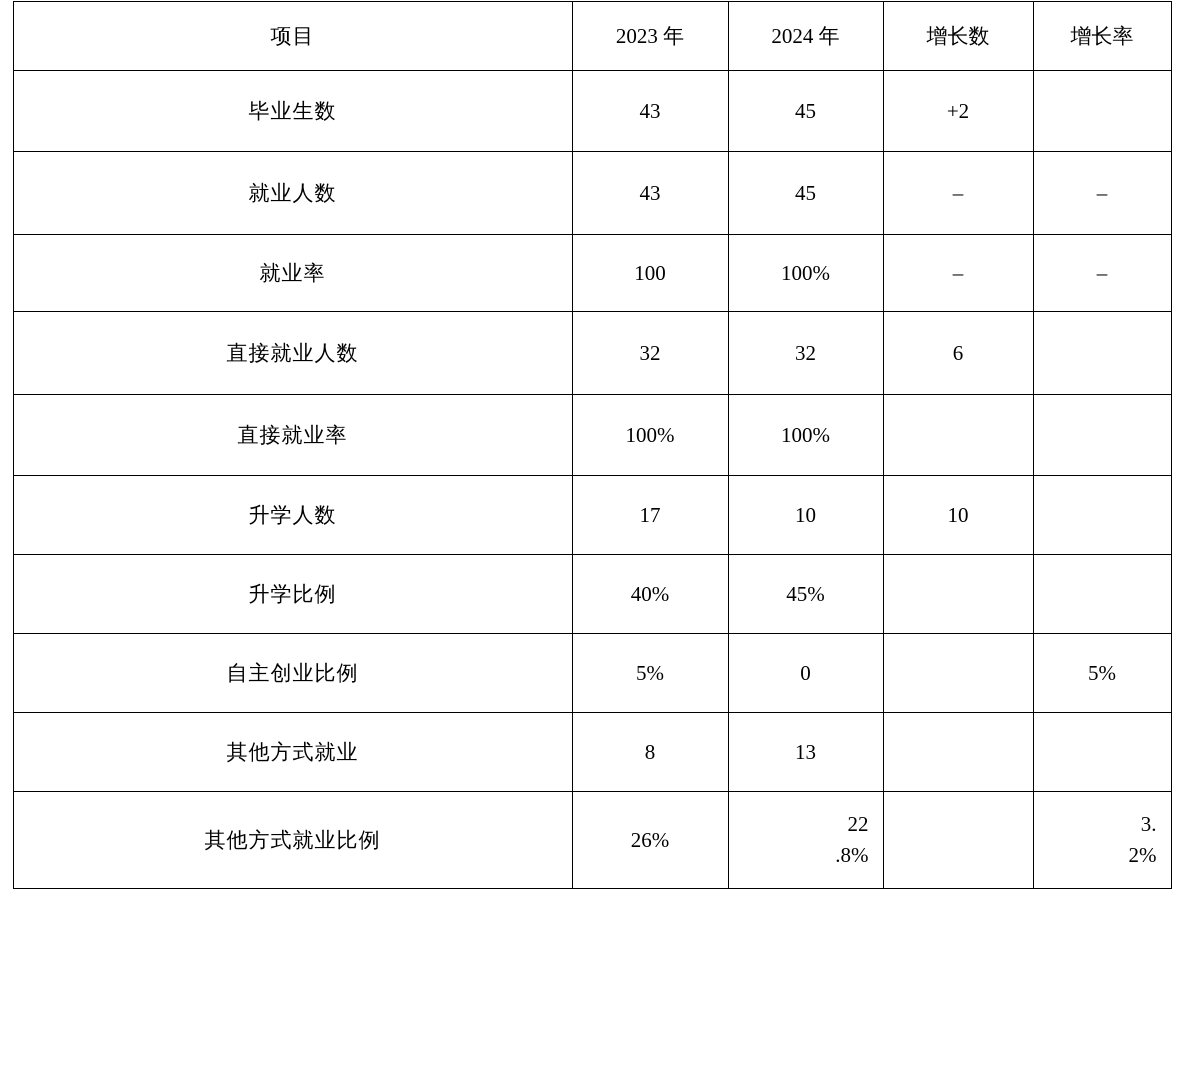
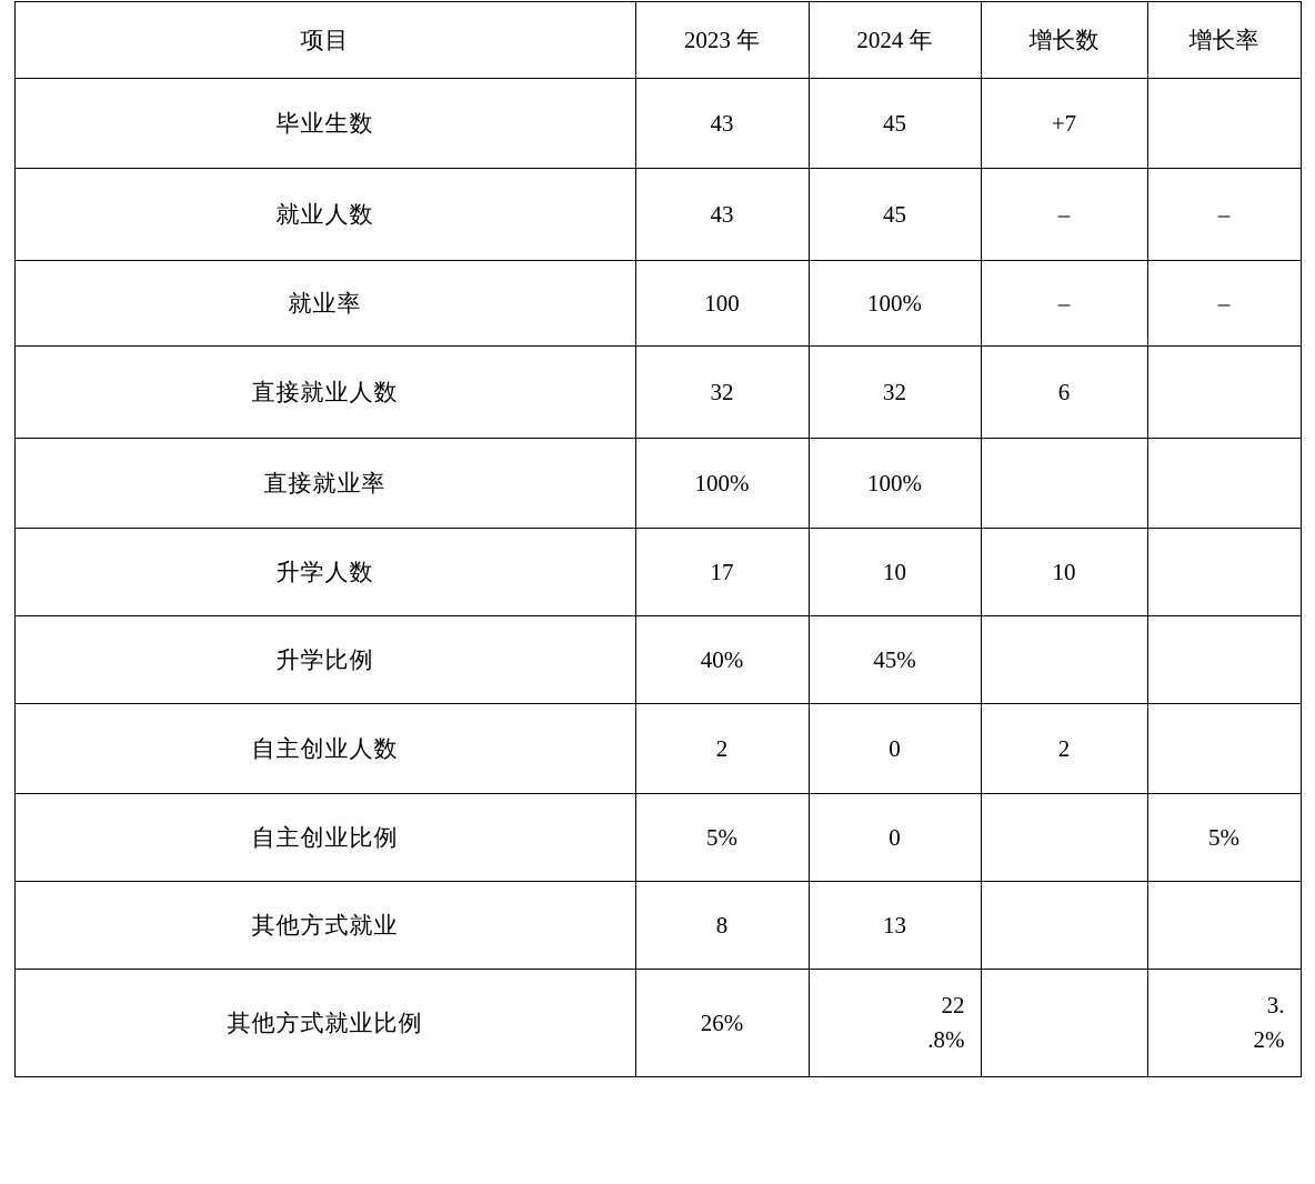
  项目	2023 年	2024 年	增长数	增长率
- 毕业生数	43	45	+2
+ 毕业生数	43	45	+7
  就业人数	43	45	–	–
  就业率	100	100%	–	–
  直接就业人数	32	32	6
  直接就业率	100%	100%
  升学人数	17	10	10
  升学比例	40%	45%
+ 自主创业人数	2	0	2
  自主创业比例	5%	0		5%
  其他方式就业	8	13
  其他方式就业比例	26%	22 .8%		3. 2%
